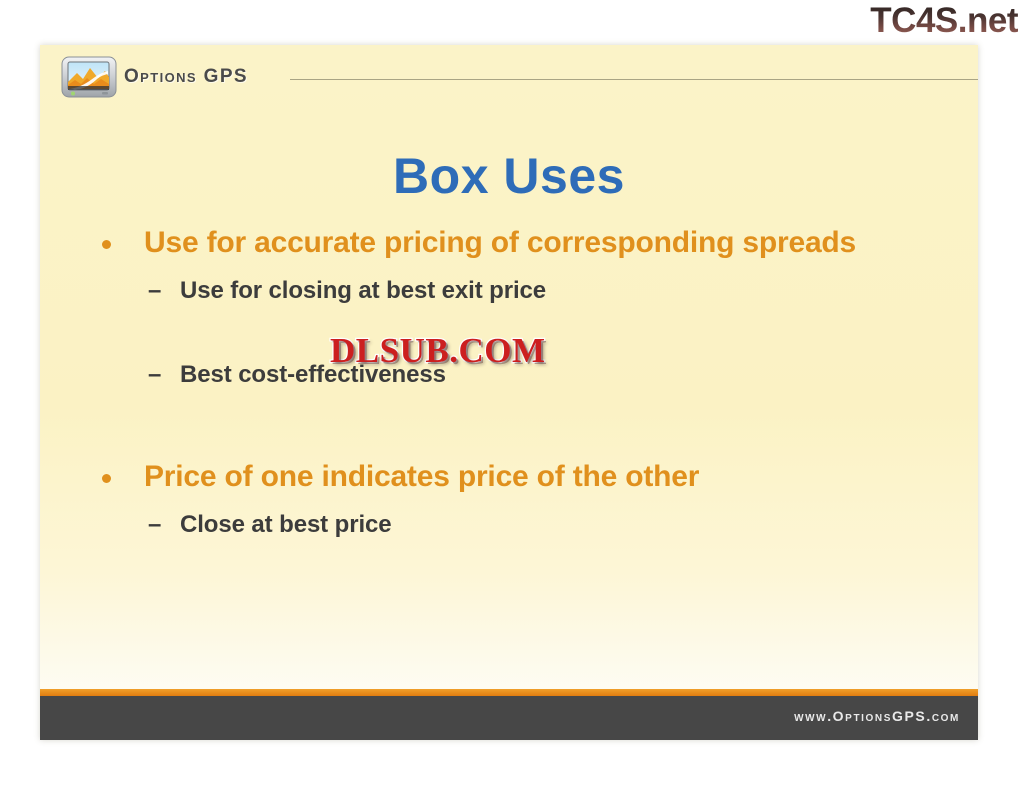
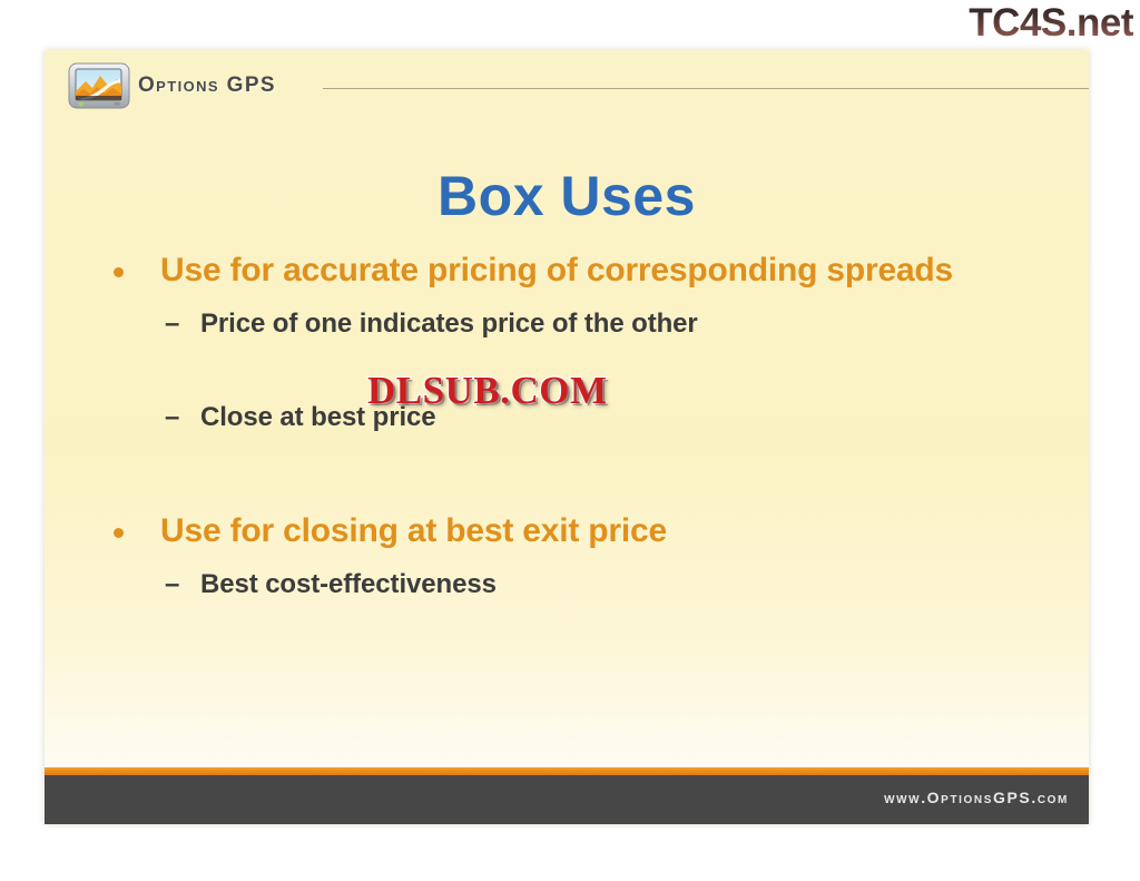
  TC4S.net
  Options GPS
  Box Uses
  Use for accurate pricing of corresponding spreads
  –
- Use for closing at best exit price
+ Price of one indicates price of the other
  –
- Best cost-effectiveness
+ Close at best price
- Price of one indicates price of the other
+ Use for closing at best exit price
  –
- Close at best price
+ Best cost-effectiveness
  www.OptionsGPS.com
  DLSUB.COM
